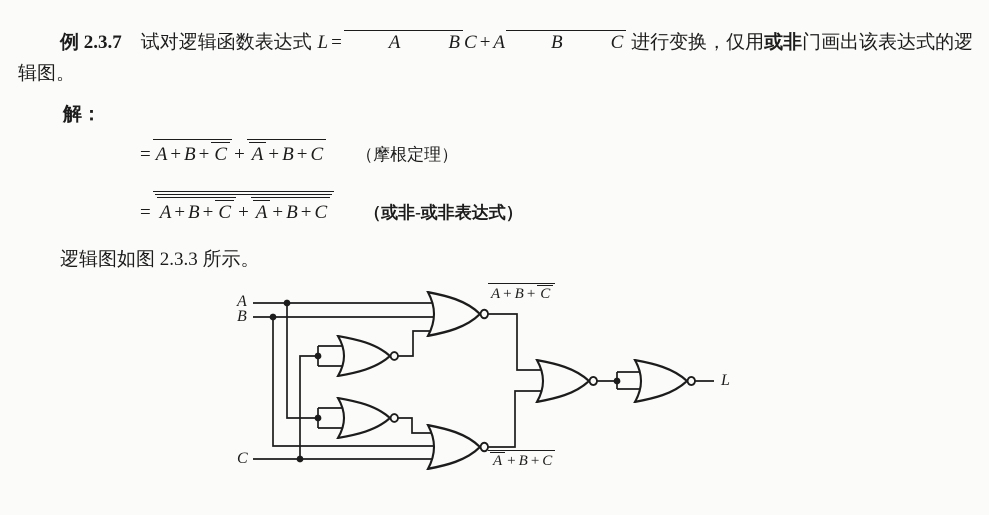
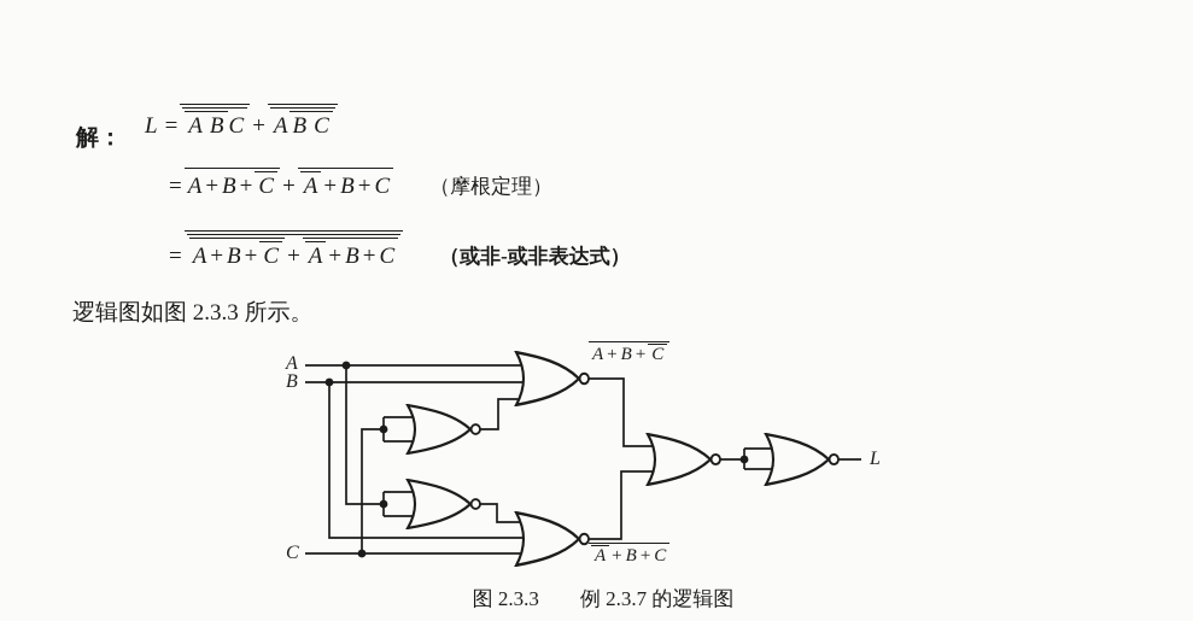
- 例 2.3.7 试对逻辑函数表达式 L = A B C + A B C 进行变换，仅用或非门画出该表达式的逻辑图。
  解：
+ L = A B C + A B C
  = A + B + C + A + B + C （摩根定理）
  = A + B + C + A + B + C （或非-或非表达式）
  逻辑图如图 2.3.3 所示。
  A
  B
  C
  L
  A + B + C
  A + B + C
+ 图 2.3.3 例 2.3.7 的逻辑图
